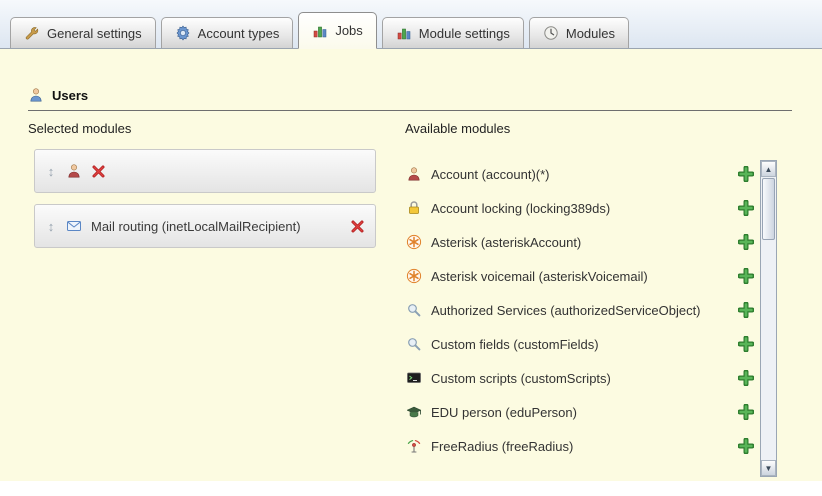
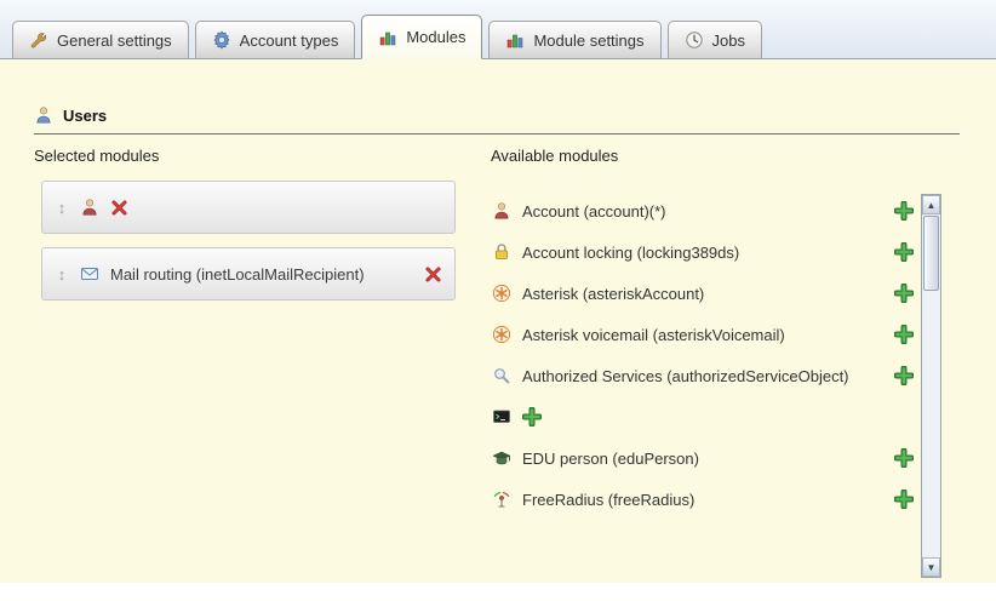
  General settings
  Account types
- Jobs
+ Modules
  Module settings
- Modules
+ Jobs
  Users
  Selected modules
  Available modules
  ↕
  ↕
  Mail routing (inetLocalMailRecipient)
  Account (account)(*)
  Account locking (locking389ds)
  Asterisk (asteriskAccount)
  Asterisk voicemail (asteriskVoicemail)
  Authorized Services (authorizedServiceObject)
- Custom fields (customFields)
- Custom scripts (customScripts)
  EDU person (eduPerson)
  FreeRadius (freeRadius)
  ▲
  ▼
